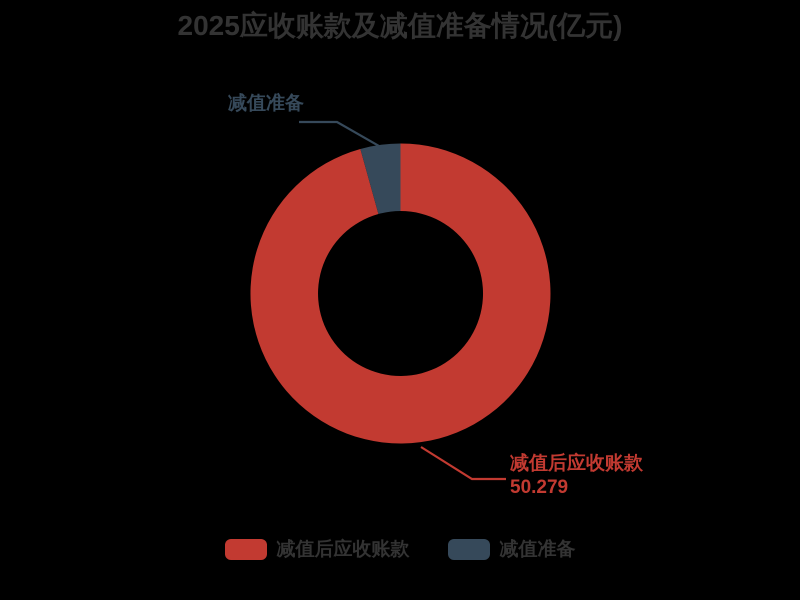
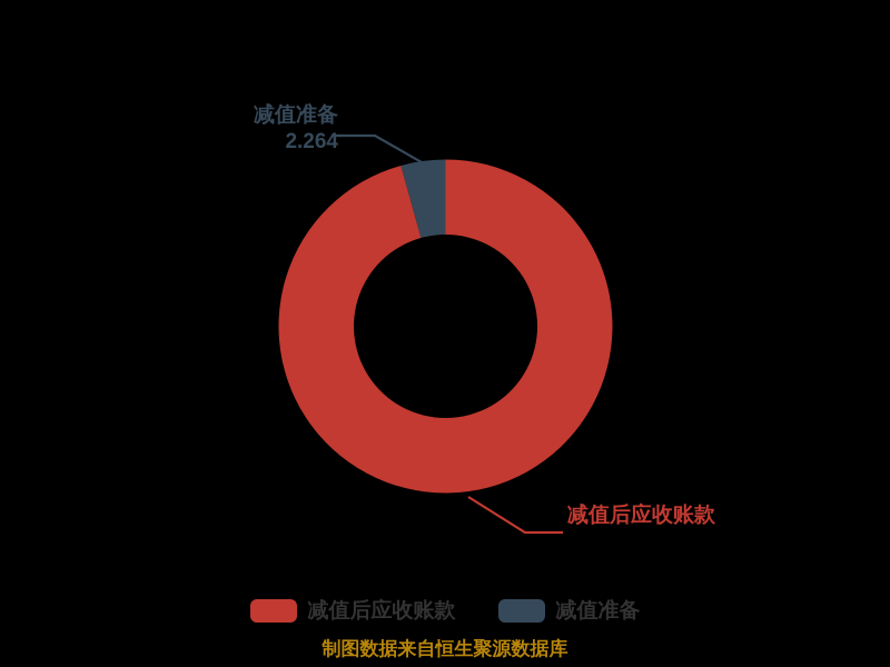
- 2025应收账款及减值准备情况(亿元)
  减值准备
+ 2.264
  减值后应收账款
- 50.279
  减值后应收账款
  减值准备
+ 制图数据来自恒生聚源数据库
